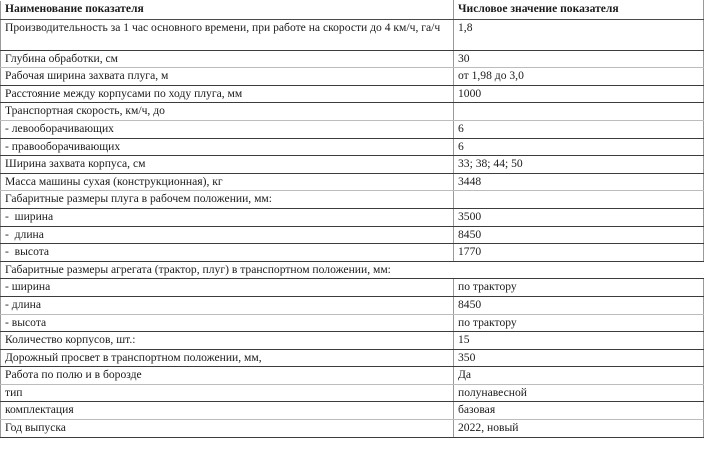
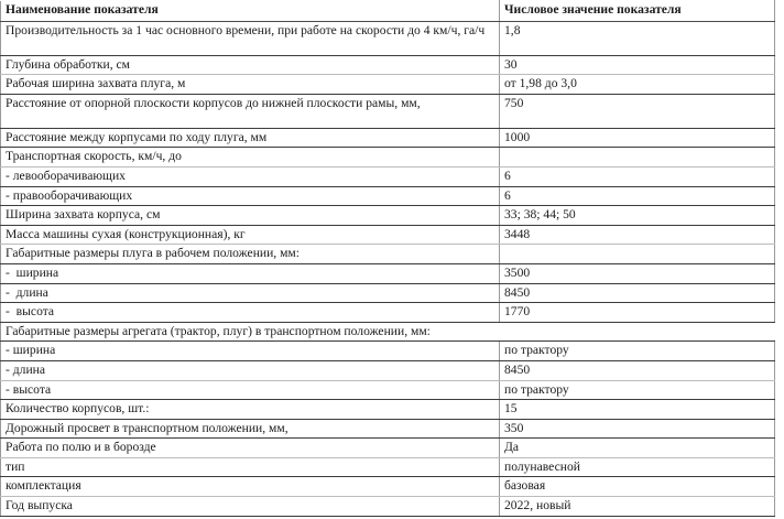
  Наименование показателя	Числовое значение показателя
  Производительность за 1 час основного времени, при работе на скорости до 4 км/ч, га/ч	1,8
  Глубина обработки, см	30
  Рабочая ширина захвата плуга, м	от 1,98 до 3,0
+ Расстояние от опорной плоскости корпусов до нижней плоскости рамы, мм,	750
  Расстояние между корпусами по ходу плуга, мм	1000
  Транспортная скорость, км/ч, до
  - левооборачивающих	6
  - правооборачивающих	6
  Ширина захвата корпуса, см	33; 38; 44; 50
  Масса машины сухая (конструкционная), кг	3448
  Габаритные размеры плуга в рабочем положении, мм:
  - ширина	3500
  - длина	8450
  - высота	1770
  Габаритные размеры агрегата (трактор, плуг) в транспортном положении, мм:
  - ширина	по трактору
  - длина	8450
  - высота	по трактору
  Количество корпусов, шт.:	15
  Дорожный просвет в транспортном положении, мм,	350
  Работа по полю и в борозде	Да
  тип	полунавесной
  комплектация	базовая
  Год выпуска	2022, новый
